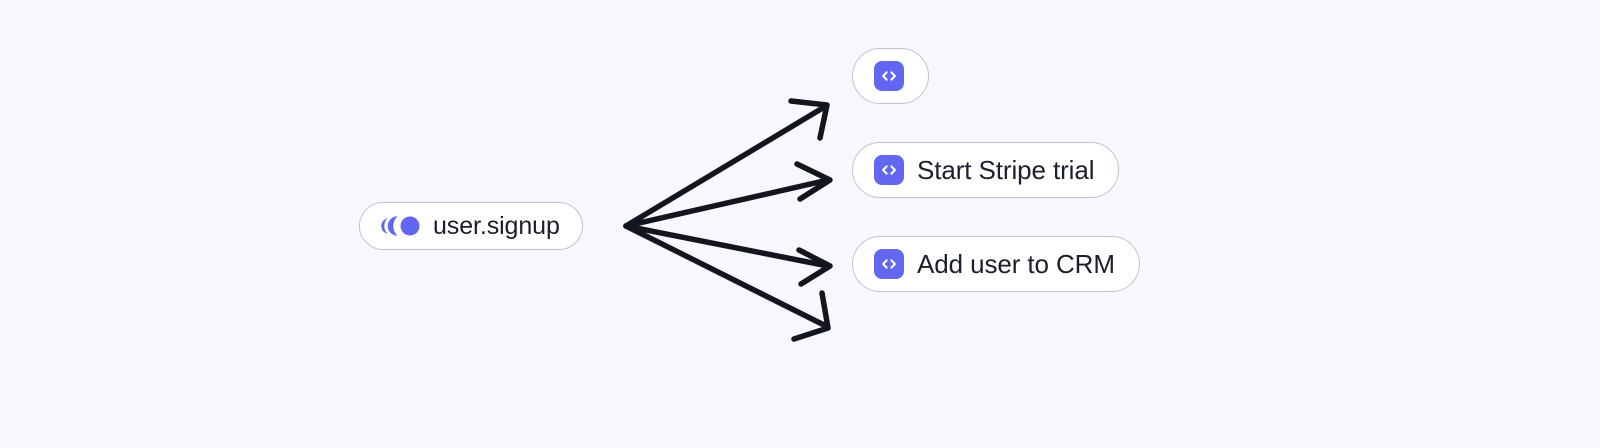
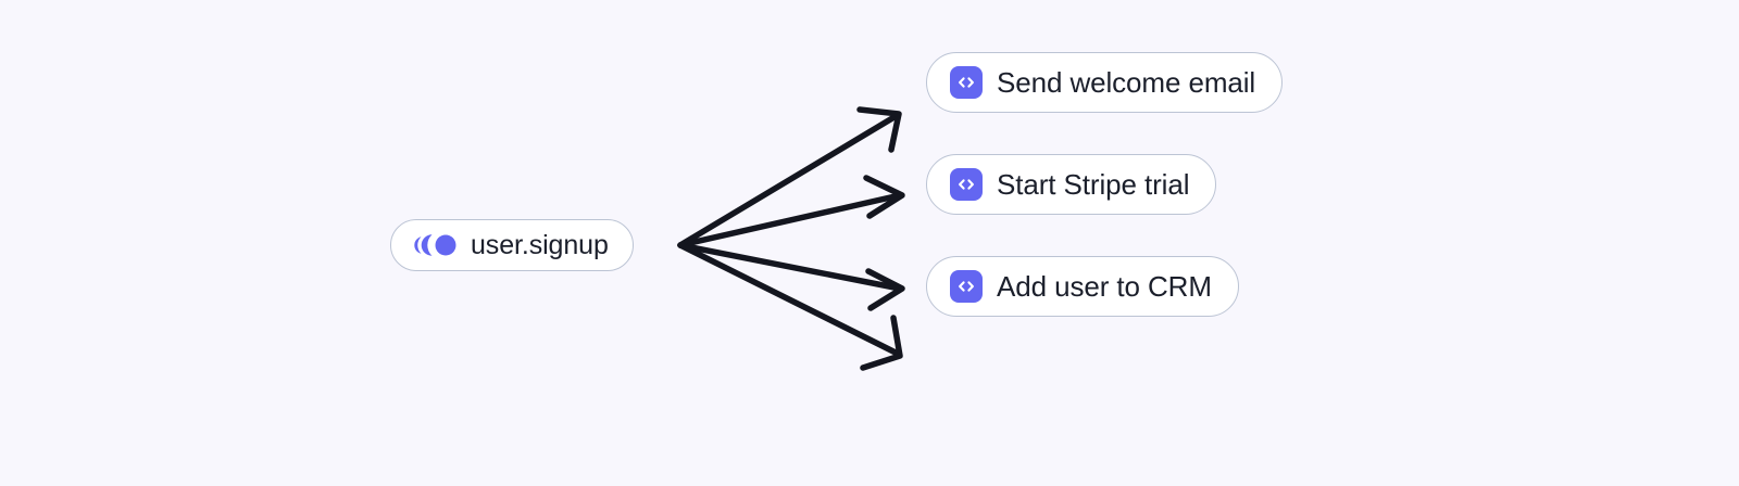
  user.signup
+ Send welcome email
  Start Stripe trial
  Add user to CRM
